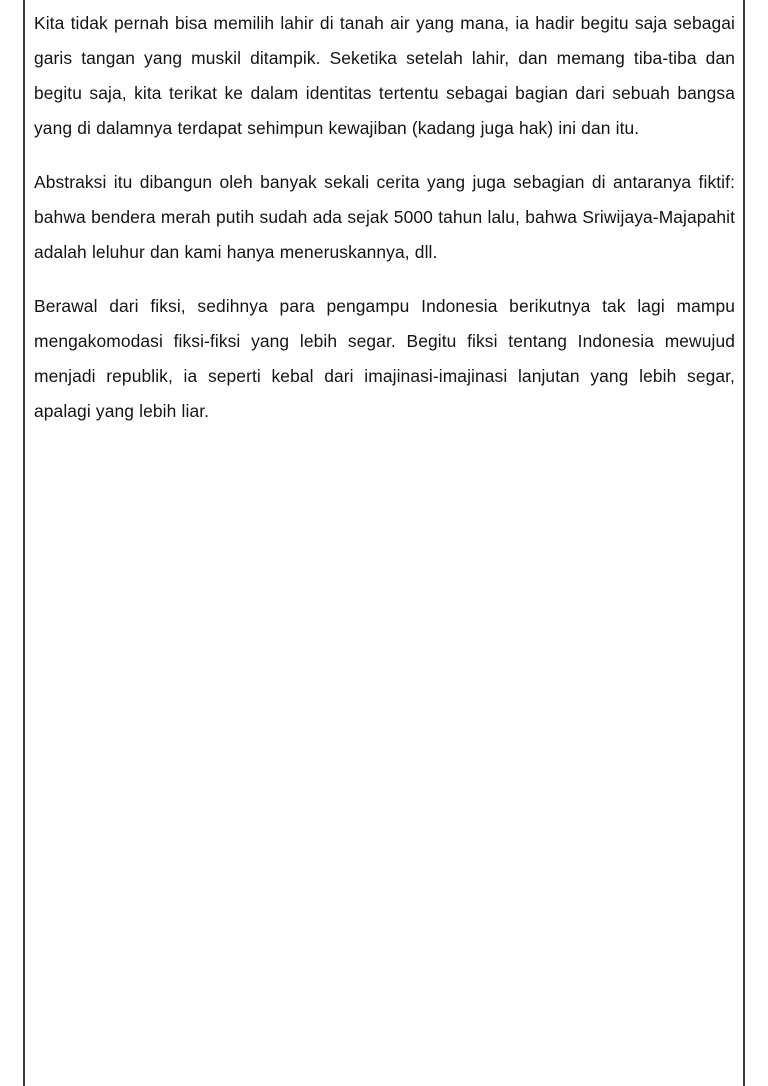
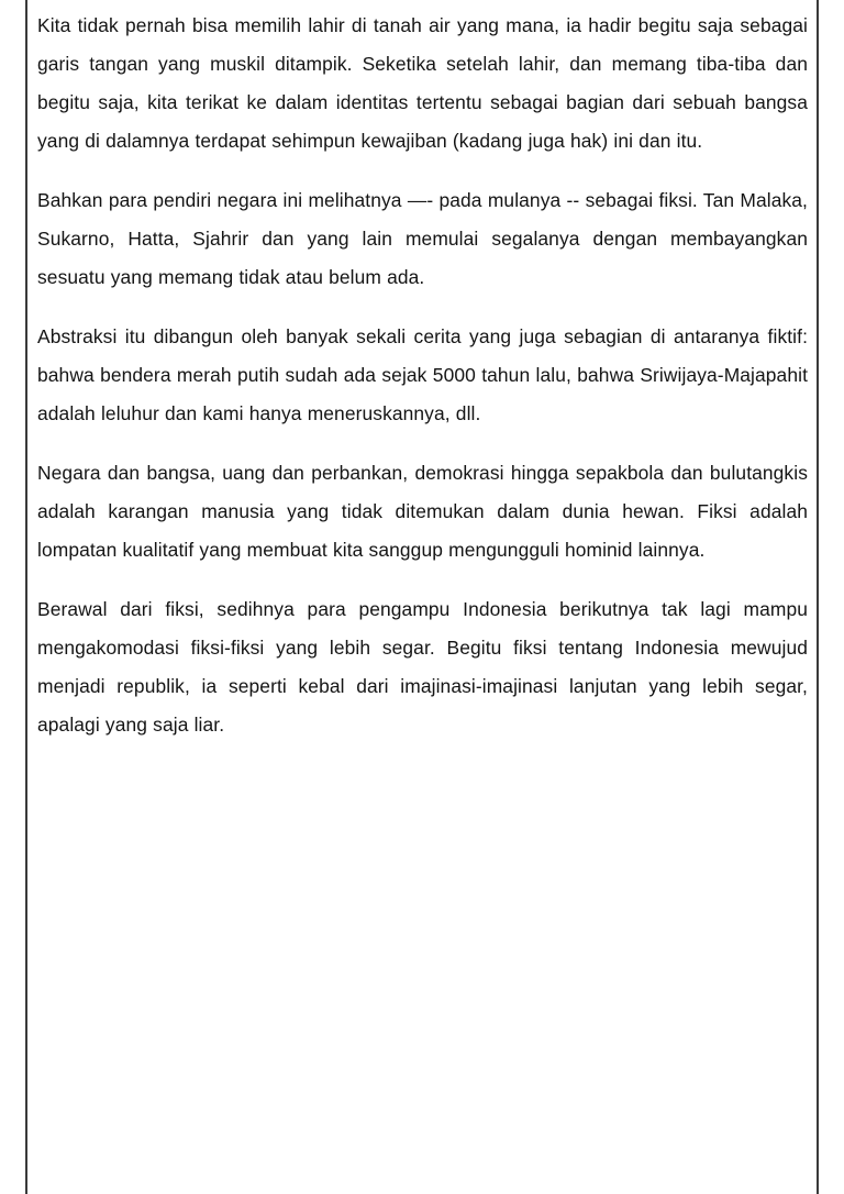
  Kita tidak pernah bisa memilih lahir di tanah air yang mana, ia hadir begitu saja sebagai garis tangan yang muskil ditampik. Seketika setelah lahir, dan memang tiba-tiba dan begitu saja, kita terikat ke dalam identitas tertentu sebagai bagian dari sebuah bangsa yang di dalamnya terdapat sehimpun kewajiban (kadang juga hak) ini dan itu.
+ Bahkan para pendiri negara ini melihatnya —- pada mulanya -- sebagai fiksi. Tan Malaka, Sukarno, Hatta, Sjahrir dan yang lain memulai segalanya dengan membayangkan sesuatu yang memang tidak atau belum ada.
  Abstraksi itu dibangun oleh banyak sekali cerita yang juga sebagian di antaranya fiktif: bahwa bendera merah putih sudah ada sejak 5000 tahun lalu, bahwa Sriwijaya-Majapahit adalah leluhur dan kami hanya meneruskannya, dll.
+ Negara dan bangsa, uang dan perbankan, demokrasi hingga sepakbola dan bulutangkis adalah karangan manusia yang tidak ditemukan dalam dunia hewan. Fiksi adalah lompatan kualitatif yang membuat kita sanggup mengungguli hominid lainnya.
- Berawal dari fiksi, sedihnya para pengampu Indonesia berikutnya tak lagi mampu mengakomodasi fiksi-fiksi yang lebih segar. Begitu fiksi tentang Indonesia mewujud menjadi republik, ia seperti kebal dari imajinasi-imajinasi lanjutan yang lebih segar, apalagi yang lebih liar.
+ Berawal dari fiksi, sedihnya para pengampu Indonesia berikutnya tak lagi mampu mengakomodasi fiksi-fiksi yang lebih segar. Begitu fiksi tentang Indonesia mewujud menjadi republik, ia seperti kebal dari imajinasi-imajinasi lanjutan yang lebih segar, apalagi yang saja liar.
